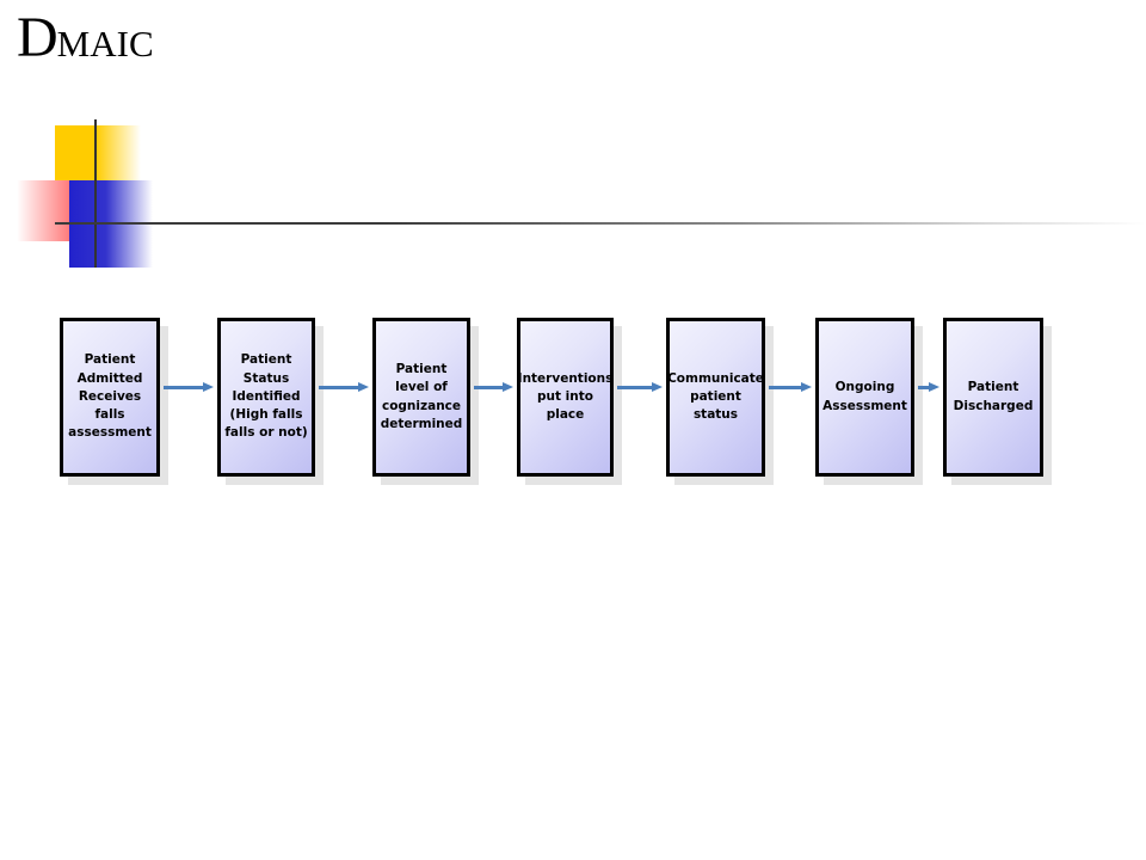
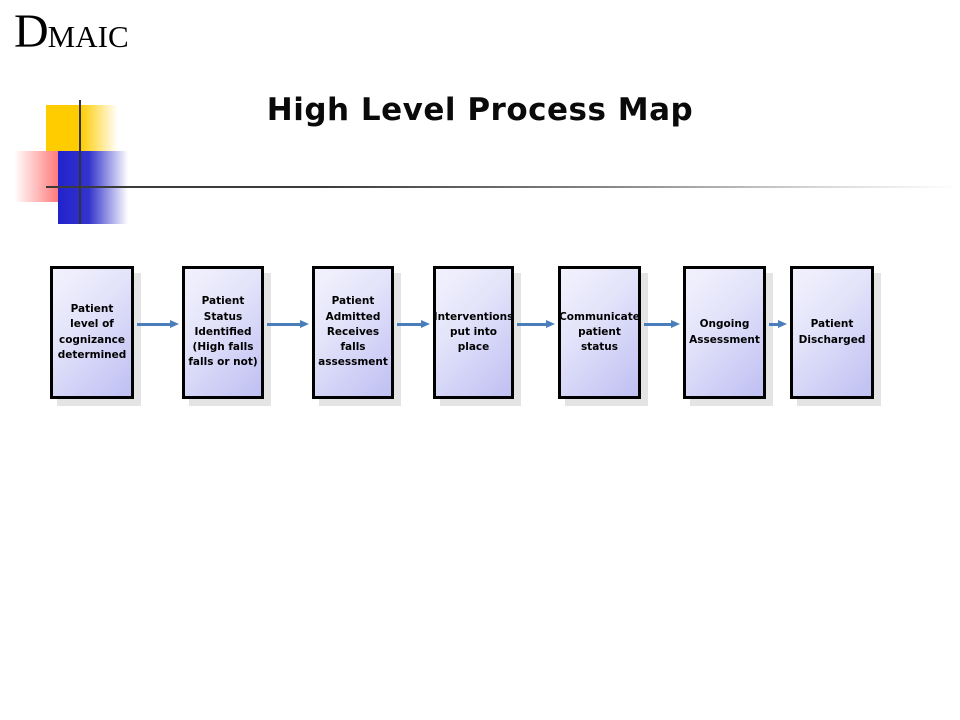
  DMAIC
+ High Level Process Map
- Patient Admitted Receives falls assessment
+ Patient level of cognizance determined
  Patient Status Identified (High falls falls or not)
- Patient level of cognizance determined
+ Patient Admitted Receives falls assessment
  Interventions put into place
  Communicate patient status
  Ongoing Assessment
  Patient Discharged
